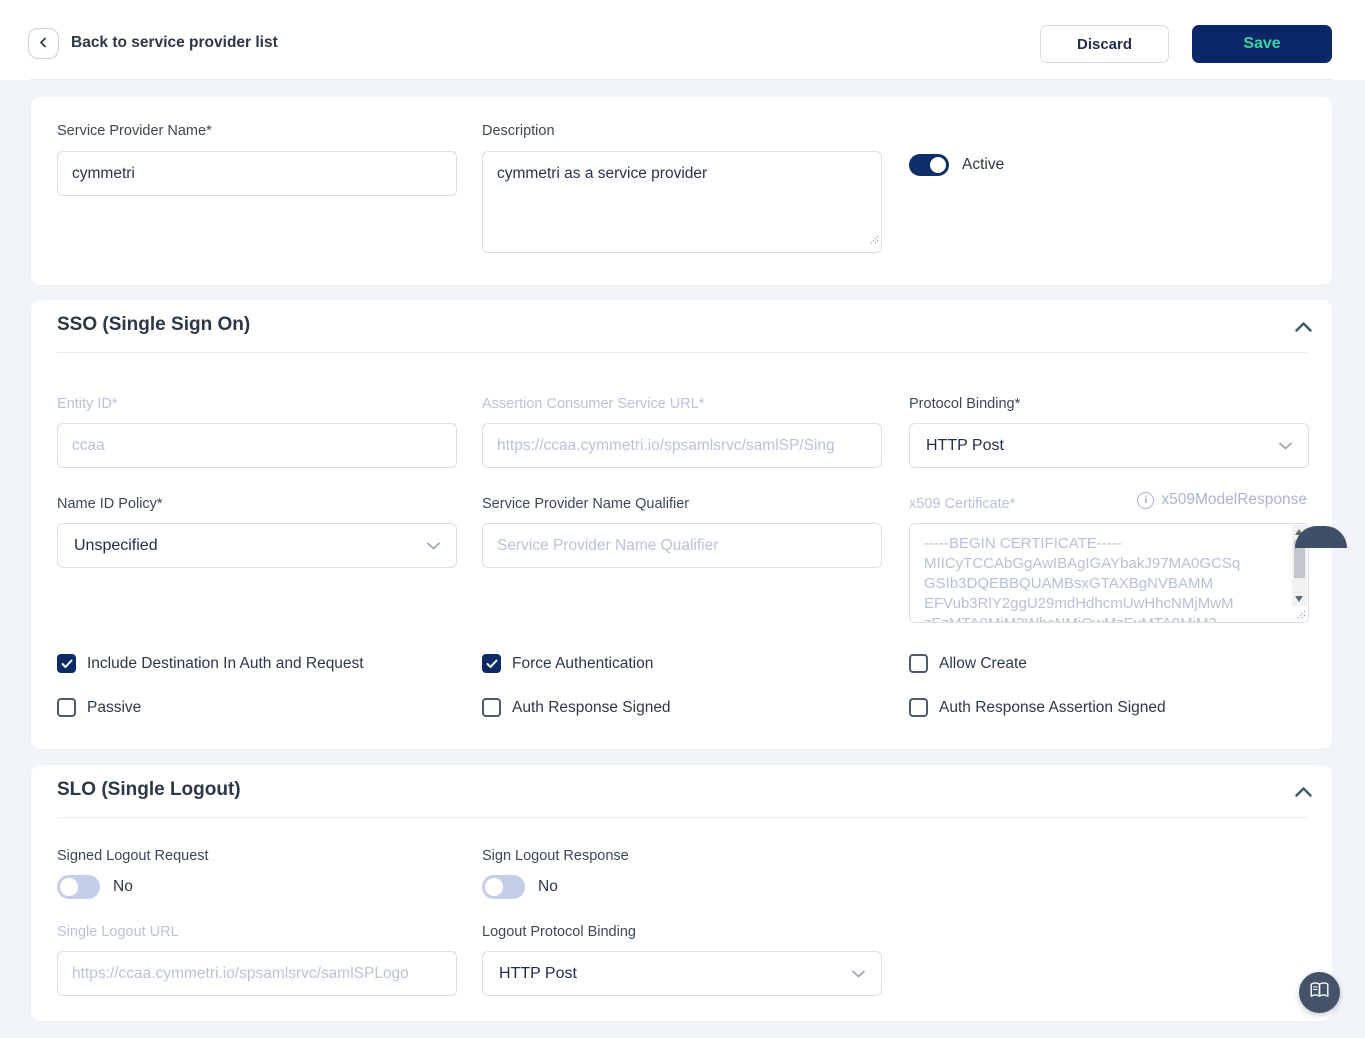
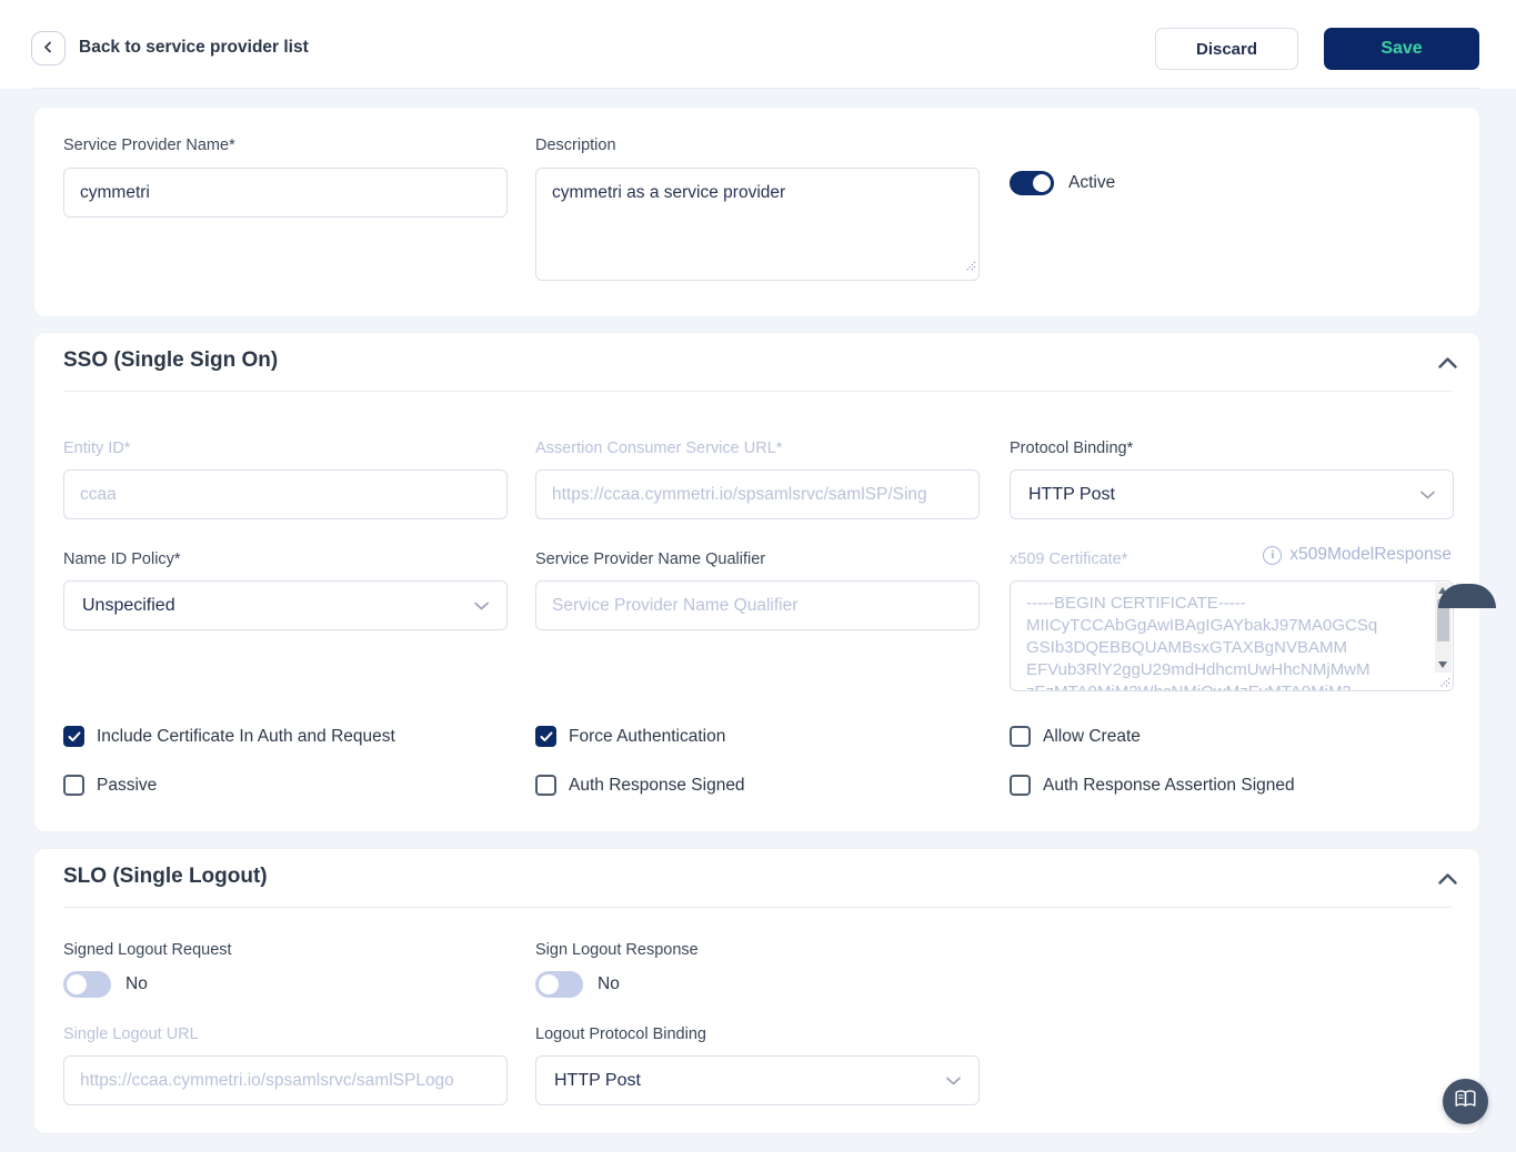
  Back to service provider list
  Discard
  Save
  Service Provider Name*
  cymmetri
  Description
  cymmetri as a service provider
  Active
  SSO (Single Sign On)
  Entity ID*
  ccaa
  Assertion Consumer Service URL*
  https://ccaa.cymmetri.io/spsamlsrvc/samlSP/Sing
  Protocol Binding*
  HTTP Post
  Name ID Policy*
  Unspecified
  Service Provider Name Qualifier
  Service Provider Name Qualifier
  x509 Certificate*
  i
  x509ModelResponse
  -----BEGIN CERTIFICATE-----
  MIICyTCCAbGgAwIBAgIGAYbakJ97MA0GCSq
  GSIb3DQEBBQUAMBsxGTAXBgNVBAMM
  EFVub3RlY2ggU29mdHdhcmUwHhcNMjMwM
- Include Destination In Auth and Request
+ Include Certificate In Auth and Request
  Force Authentication
  Allow Create
  Passive
  Auth Response Signed
  Auth Response Assertion Signed
  SLO (Single Logout)
  Signed Logout Request
  No
  Sign Logout Response
  No
  Single Logout URL
  https://ccaa.cymmetri.io/spsamlsrvc/samlSPLogo
  Logout Protocol Binding
  HTTP Post
